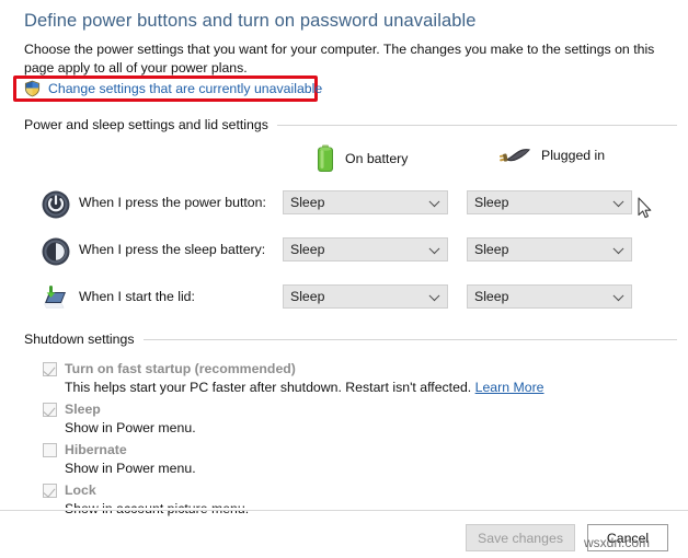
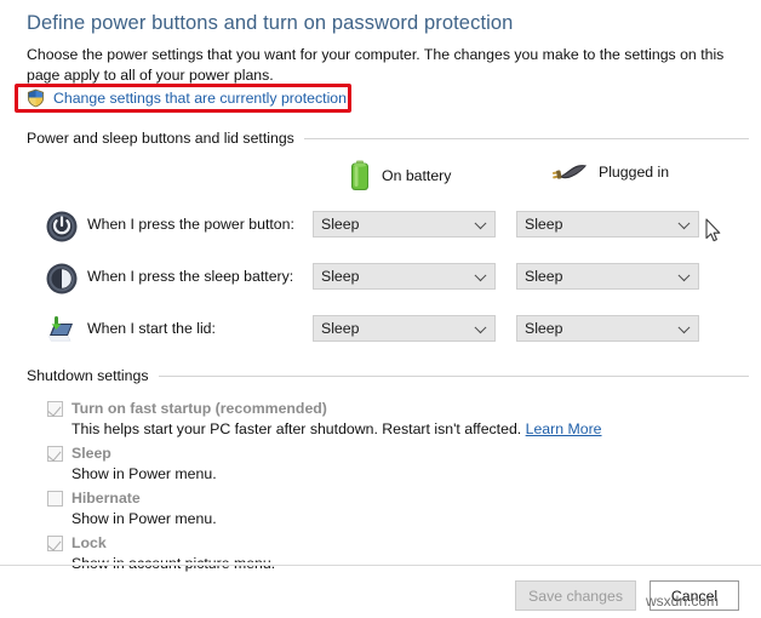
- Define power buttons and turn on password unavailable
+ Define power buttons and turn on password protection
  Choose the power settings that you want for your computer. The changes you make to the settings on this page apply to all of your power plans.
- Change settings that are currently unavailable
+ Change settings that are currently protection
- Power and sleep settings and lid settings
+ Power and sleep buttons and lid settings
  On battery
  Plugged in
  When I press the power button:
  Sleep
  Sleep
  When I press the sleep battery:
  Sleep
  Sleep
  When I start the lid:
  Sleep
  Sleep
  Shutdown settings
  Turn on fast startup (recommended)
  This helps start your PC faster after shutdown. Restart isn't affected. Learn More
  Sleep
  Show in Power menu.
  Hibernate
  Show in Power menu.
  Lock
  Save changes
  Cancel
  wsxdn.com
